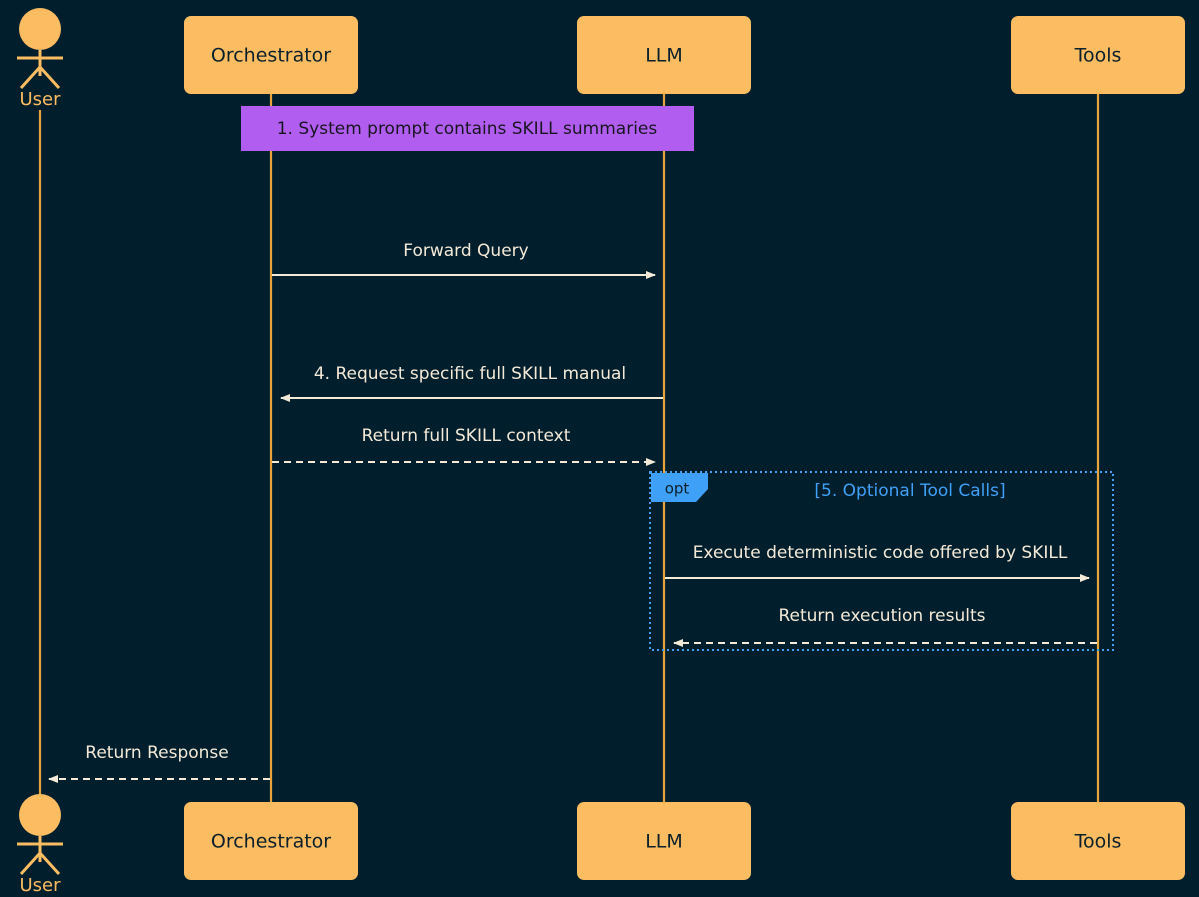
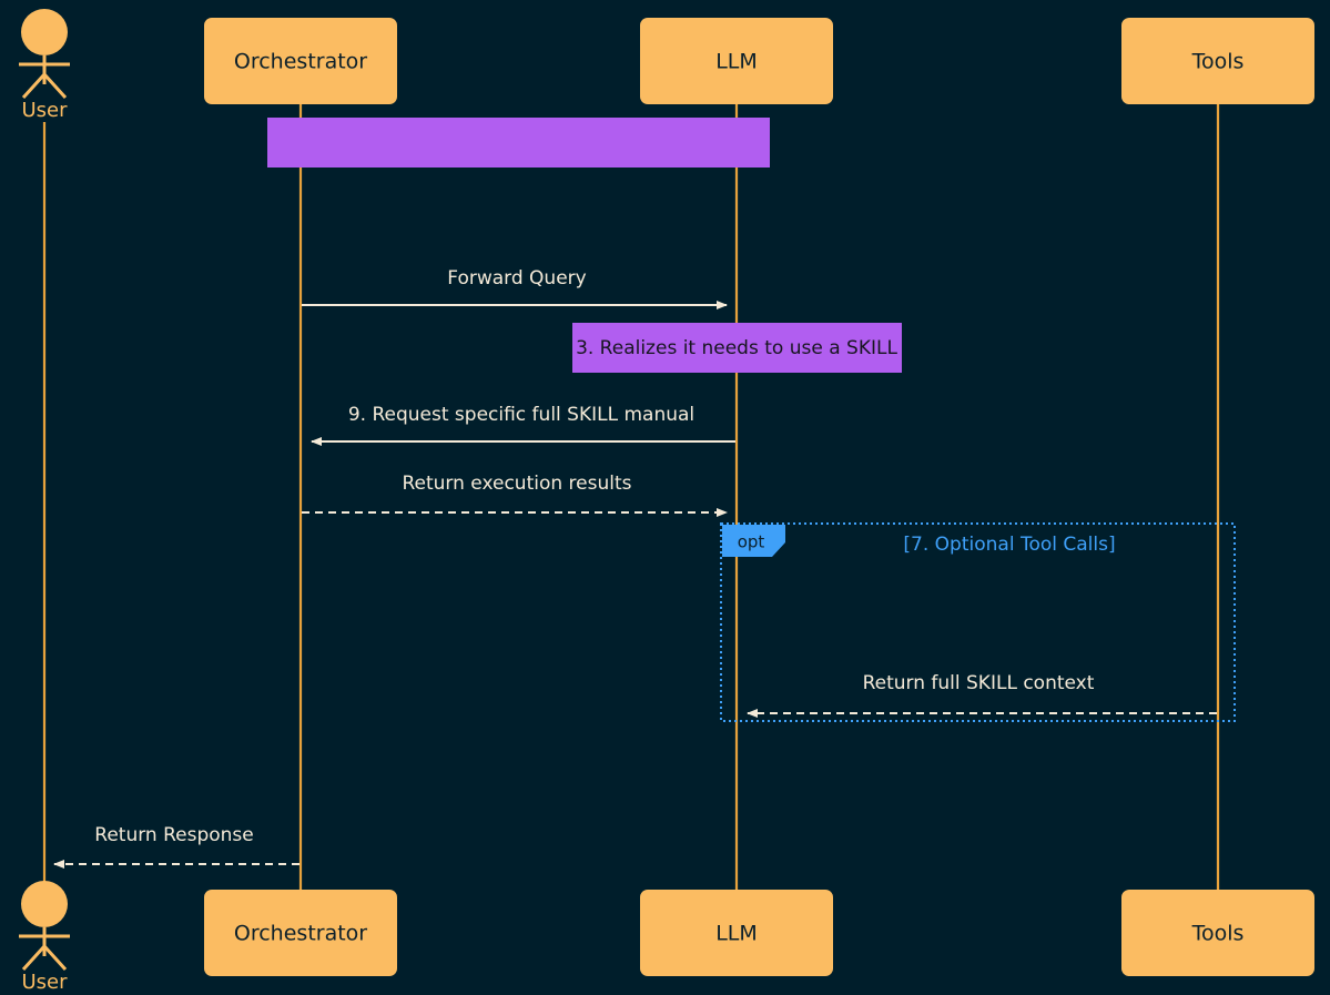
  User
  Orchestrator
  LLM
  Tools
- 1. System prompt contains SKILL summaries
  Forward Query
+ 3. Realizes it needs to use a SKILL
- 4. Request specific full SKILL manual
+ 9. Request specific full SKILL manual
- Return full SKILL context
+ Return execution results
  opt
- [5. Optional Tool Calls]
+ [7. Optional Tool Calls]
- Execute deterministic code offered by SKILL
- Return execution results
+ Return full SKILL context
  Return Response
  User
  Orchestrator
  LLM
  Tools
